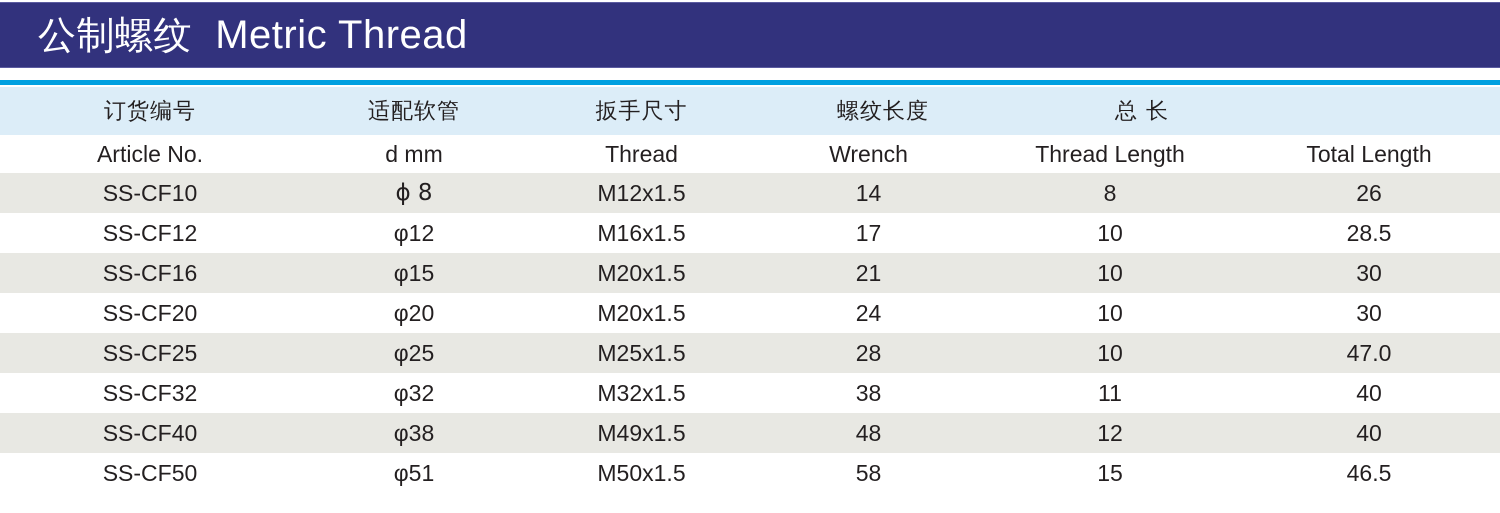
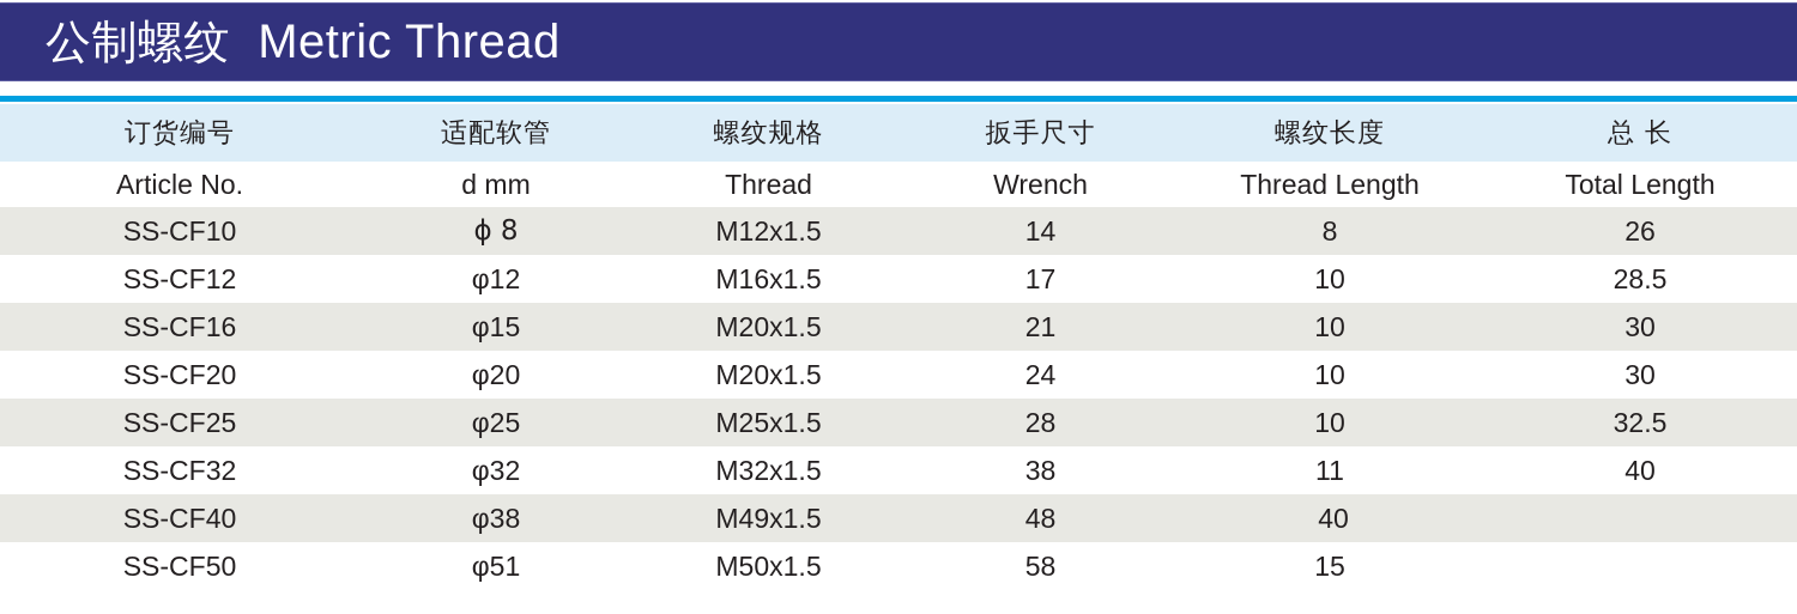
  公制螺纹 Metric Thread
  订货编号
  适配软管
+ 螺纹规格
  扳手尺寸
  螺纹长度
  总 长
  Article No.
  d mm
  Thread
  Wrench
  Thread Length
  Total Length
  SS-CF10
  ϕ 8
  M12x1.5
  14
  8
  26
  SS-CF12
  φ12
  M16x1.5
  17
  10
  28.5
  SS-CF16
  φ15
  M20x1.5
  21
  10
  30
  SS-CF20
  φ20
  M20x1.5
  24
  10
  30
  SS-CF25
  φ25
  M25x1.5
  28
  10
- 47.0
+ 32.5
  SS-CF32
  φ32
  M32x1.5
  38
  11
  40
  SS-CF40
  φ38
  M49x1.5
  48
- 12
  40
  SS-CF50
  φ51
  M50x1.5
  58
  15
- 46.5
